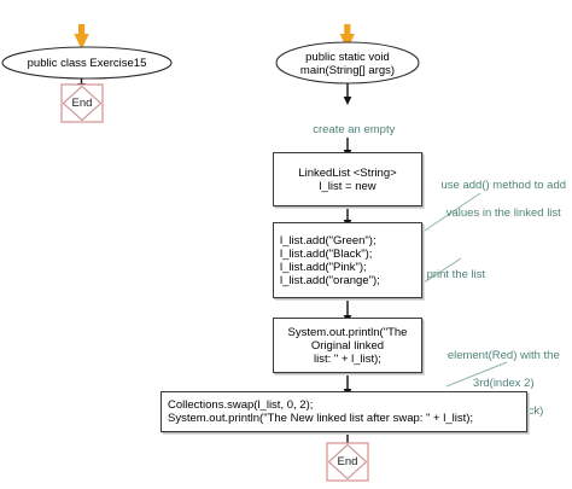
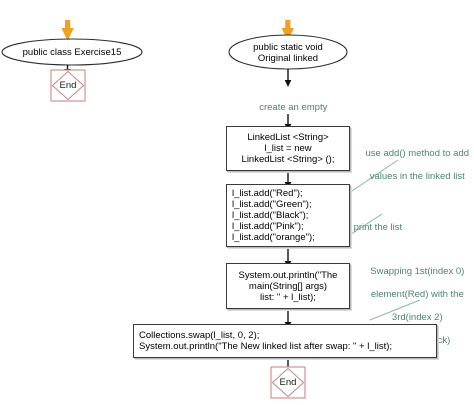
  public class Exercise15
  End
  public static void
- main(String[] args)
+ Original linked
  create an empty
  LinkedList <String>
  l_list = new
+ LinkedList <String> ();
+ l_list.add("Red");
  l_list.add("Green");
  l_list.add("Black");
  l_list.add("Pink");
  l_list.add("orange");
  use add() method to add
  values in the linked list
  print the list
  System.out.println("The
- Original linked
+ main(String[] args)
  list: " + l_list);
+ Swapping 1st(index 0)
  element(Red) with the
  3rd(index 2)
  Collections.swap(l_list, 0, 2);
  System.out.println("The New linked list after swap: " + l_list);
  End
